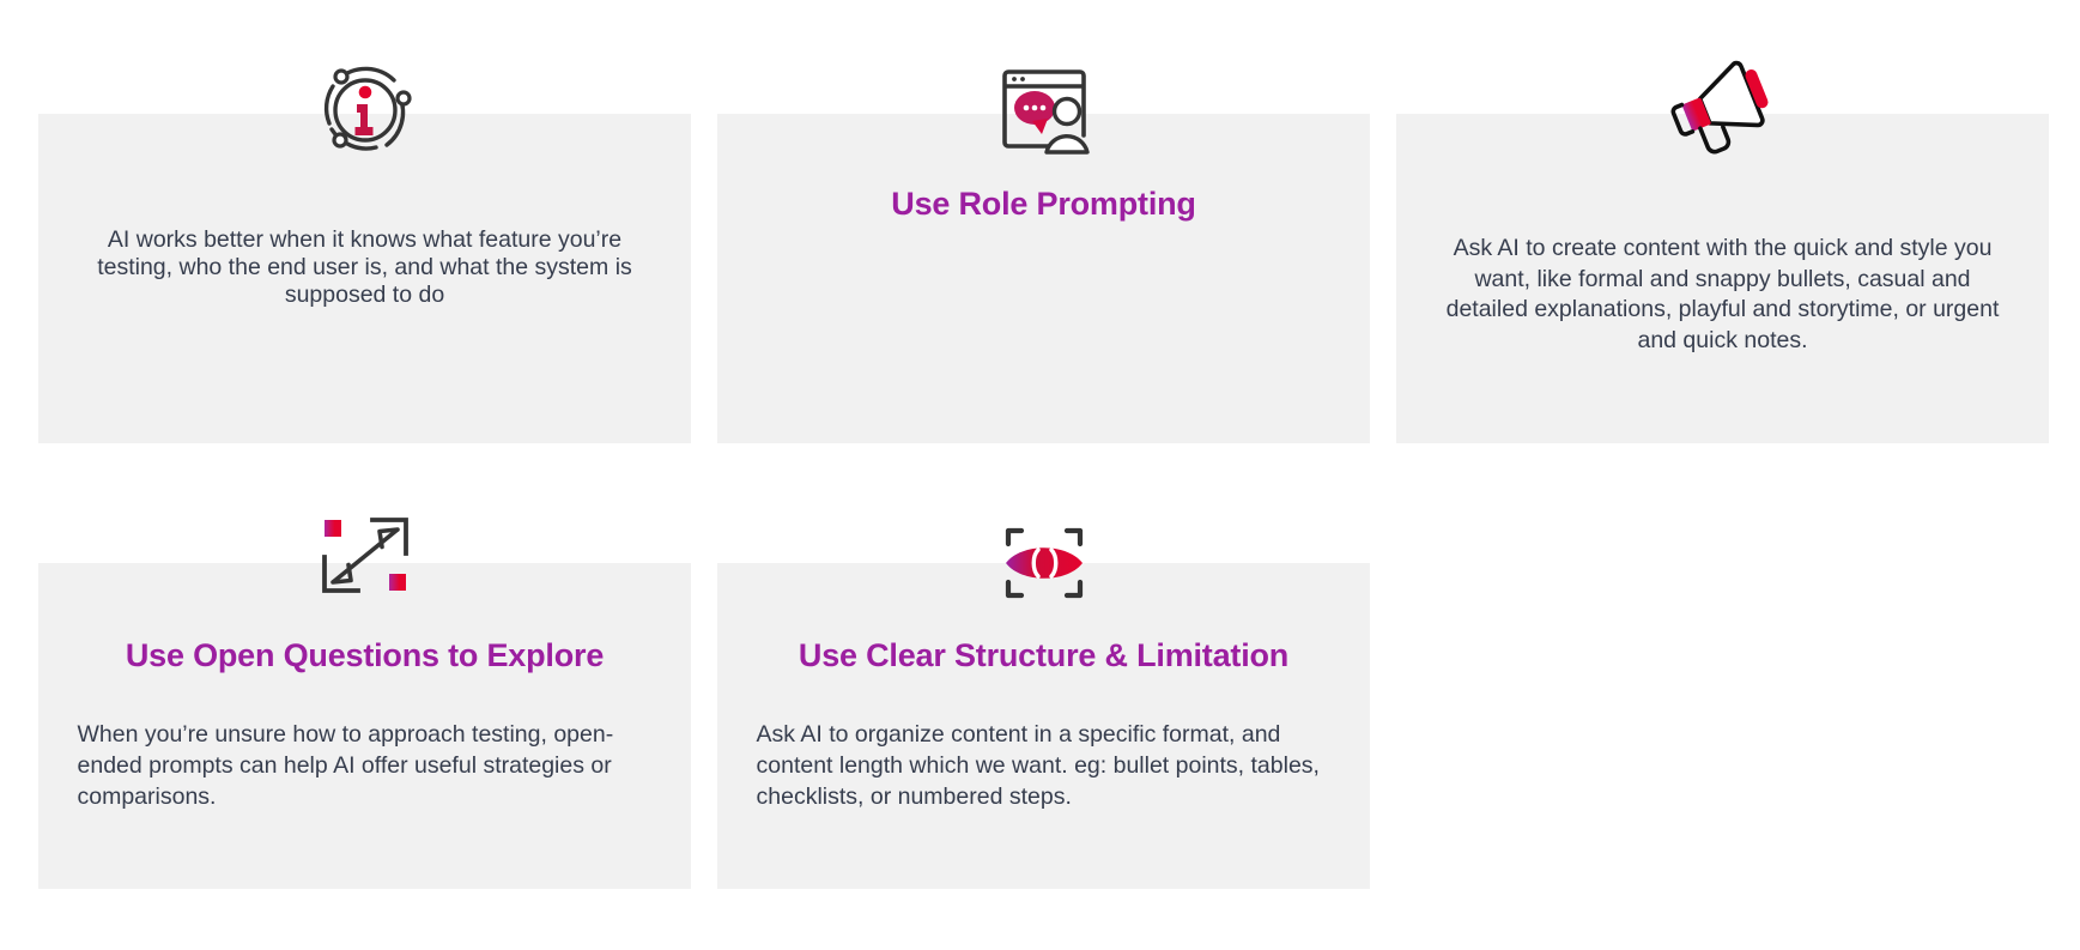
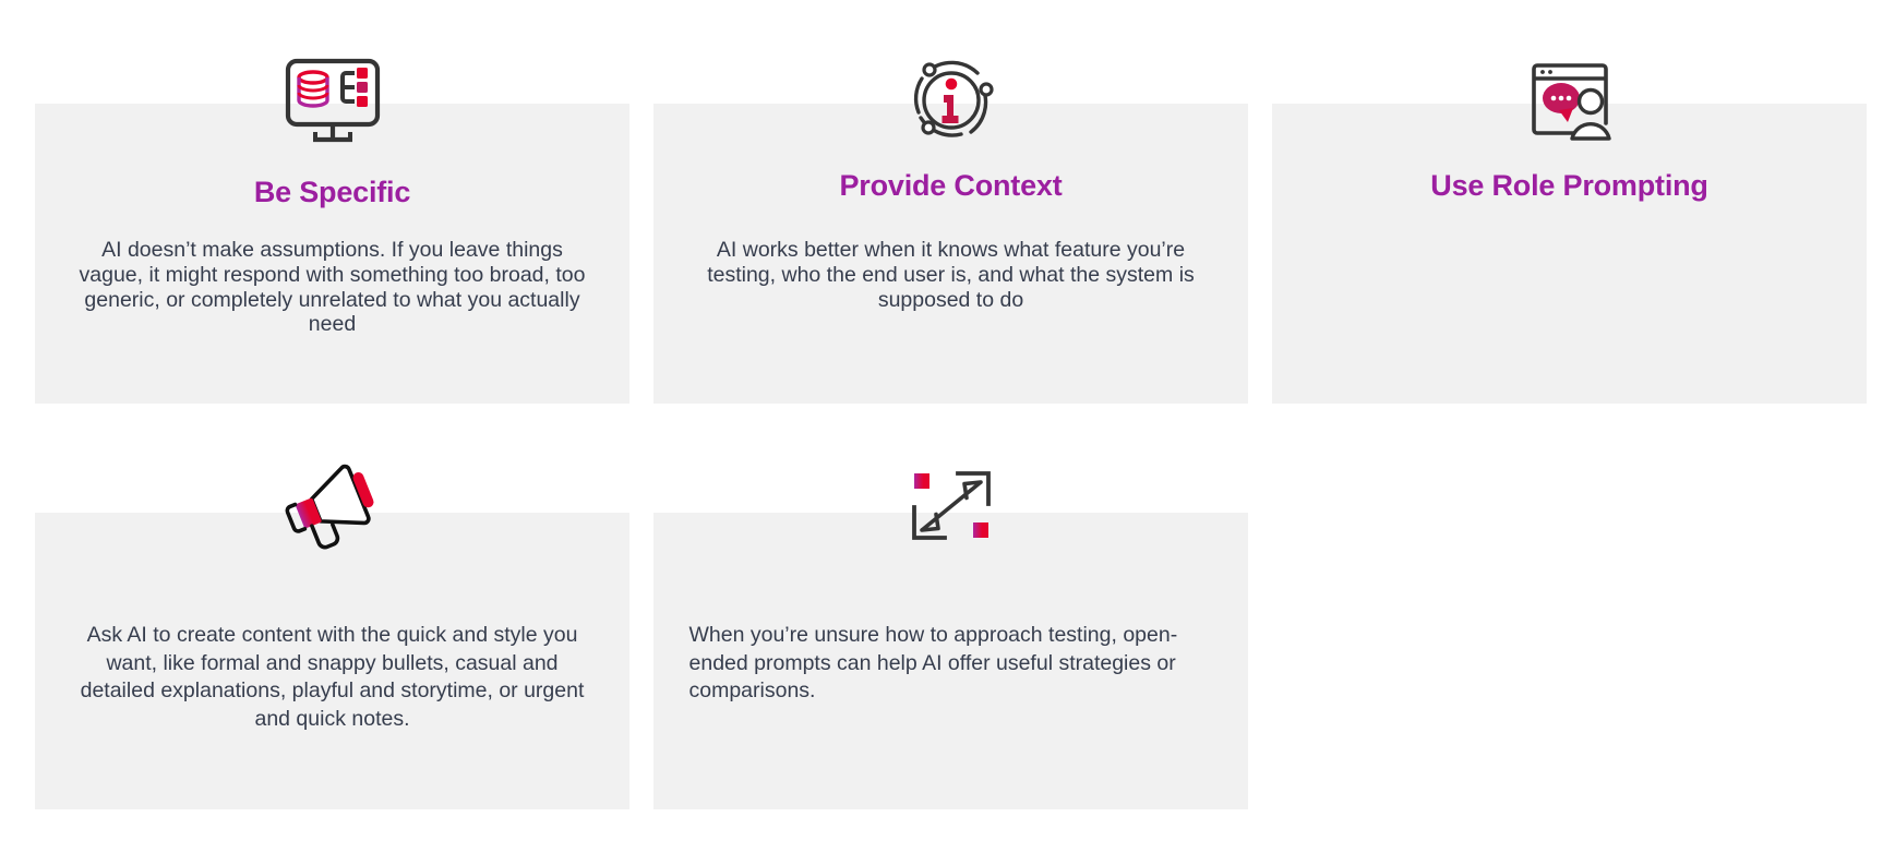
+ Be Specific
+ AI doesn’t make assumptions. If you leave things vague, it might respond with something too broad, too generic, or completely unrelated to what you actually need
+ Provide Context
  AI works better when it knows what feature you’re testing, who the end user is, and what the system is supposed to do
  Use Role Prompting
  Ask AI to create content with the quick and style you want, like formal and snappy bullets, casual and detailed explanations, playful and storytime, or urgent and quick notes.
- Use Open Questions to Explore
  When you’re unsure how to approach testing, open-ended prompts can help AI offer useful strategies or comparisons.
- Use Clear Structure & Limitation
- Ask AI to organize content in a specific format, and content length which we want. eg: bullet points, tables, checklists, or numbered steps.
